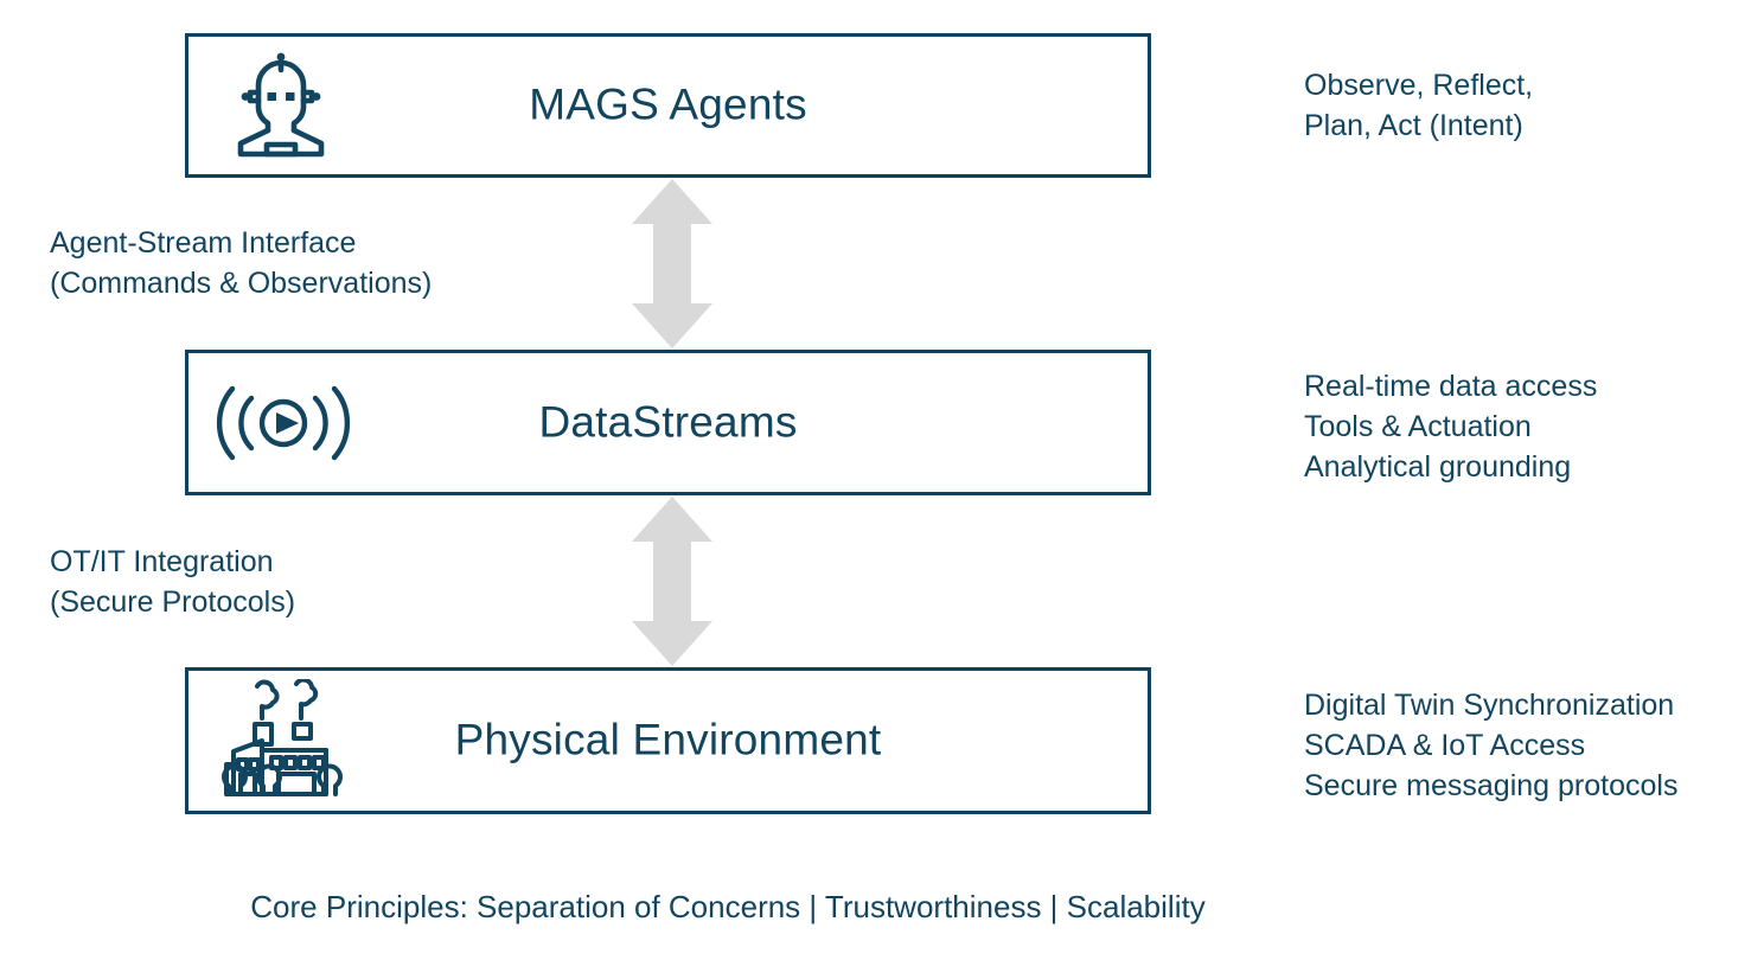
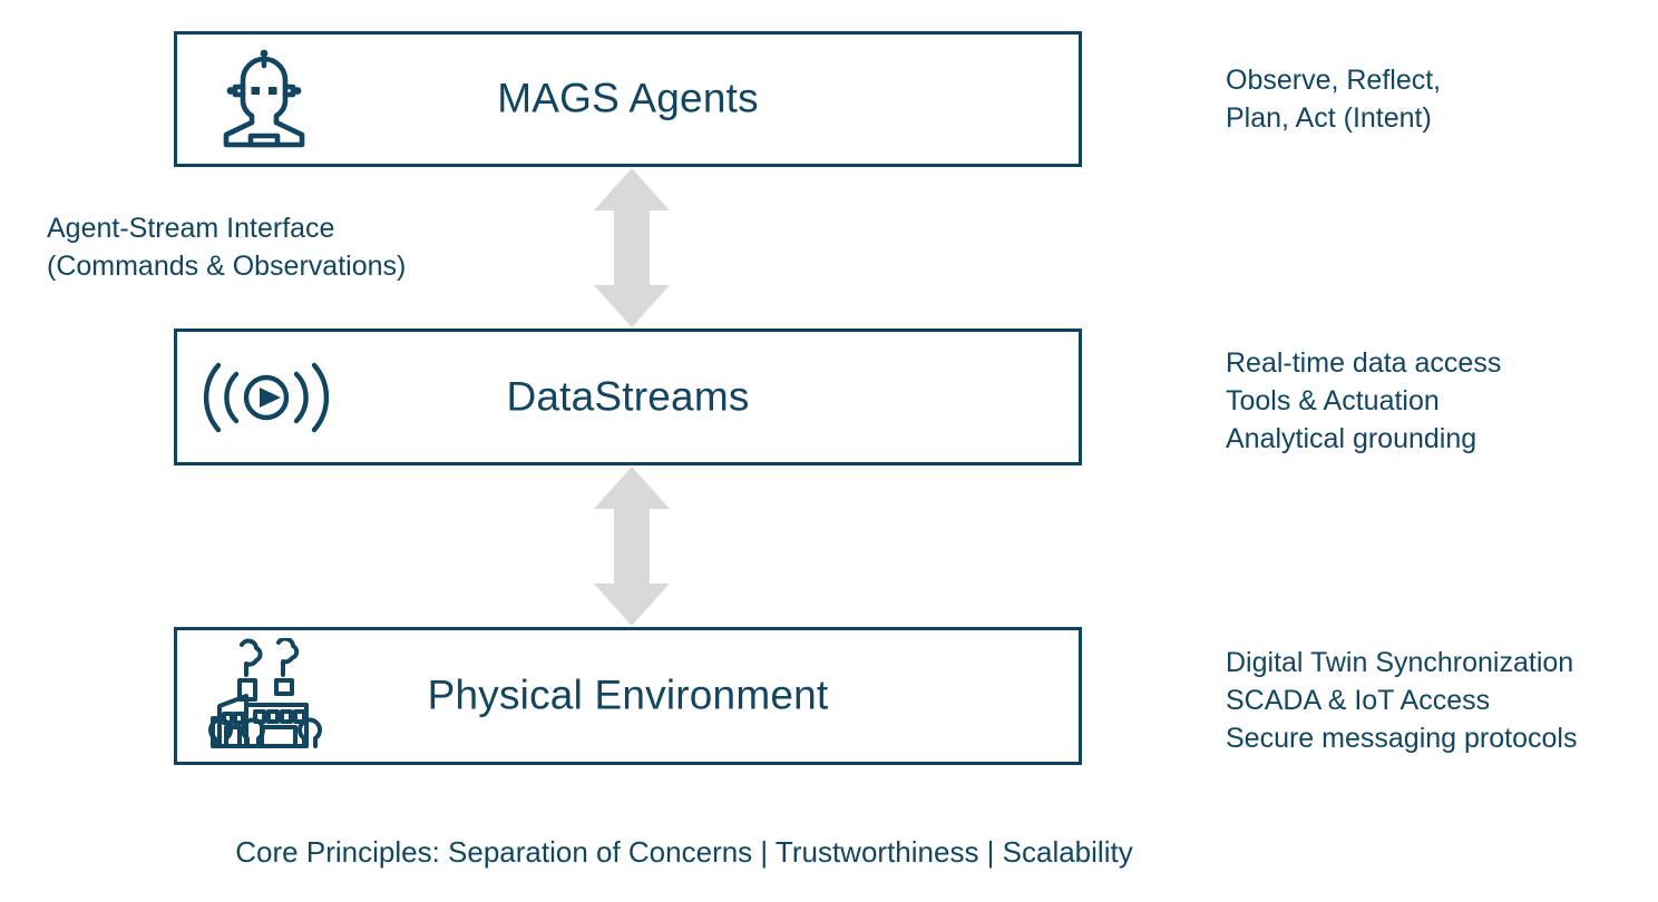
  MAGS Agents
  DataStreams
  Physical Environment
  Agent-Stream Interface
  (Commands & Observations)
- OT/IT Integration
- (Secure Protocols)
  Observe, Reflect,
  Plan, Act (Intent)
  Real-time data access
  Tools & Actuation
  Analytical grounding
  Digital Twin Synchronization
  SCADA & IoT Access
  Secure messaging protocols
  Core Principles: Separation of Concerns | Trustworthiness | Scalability
